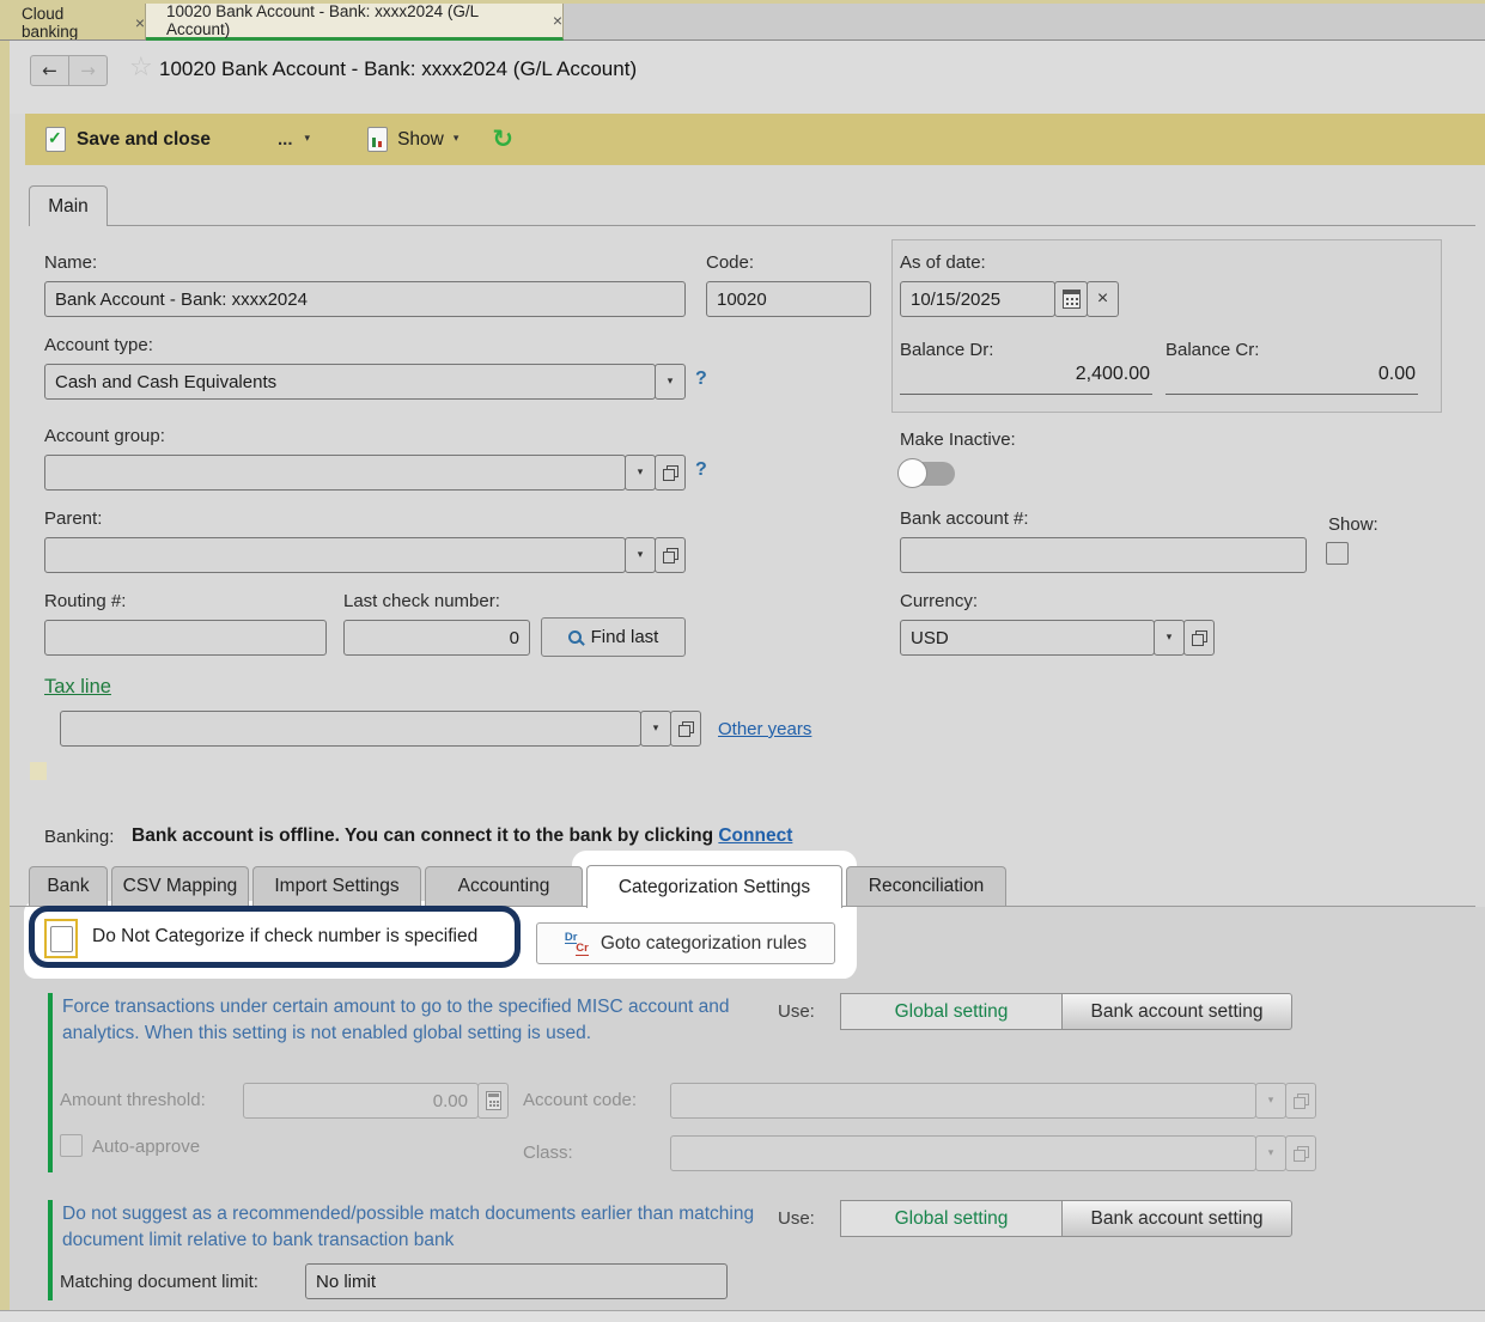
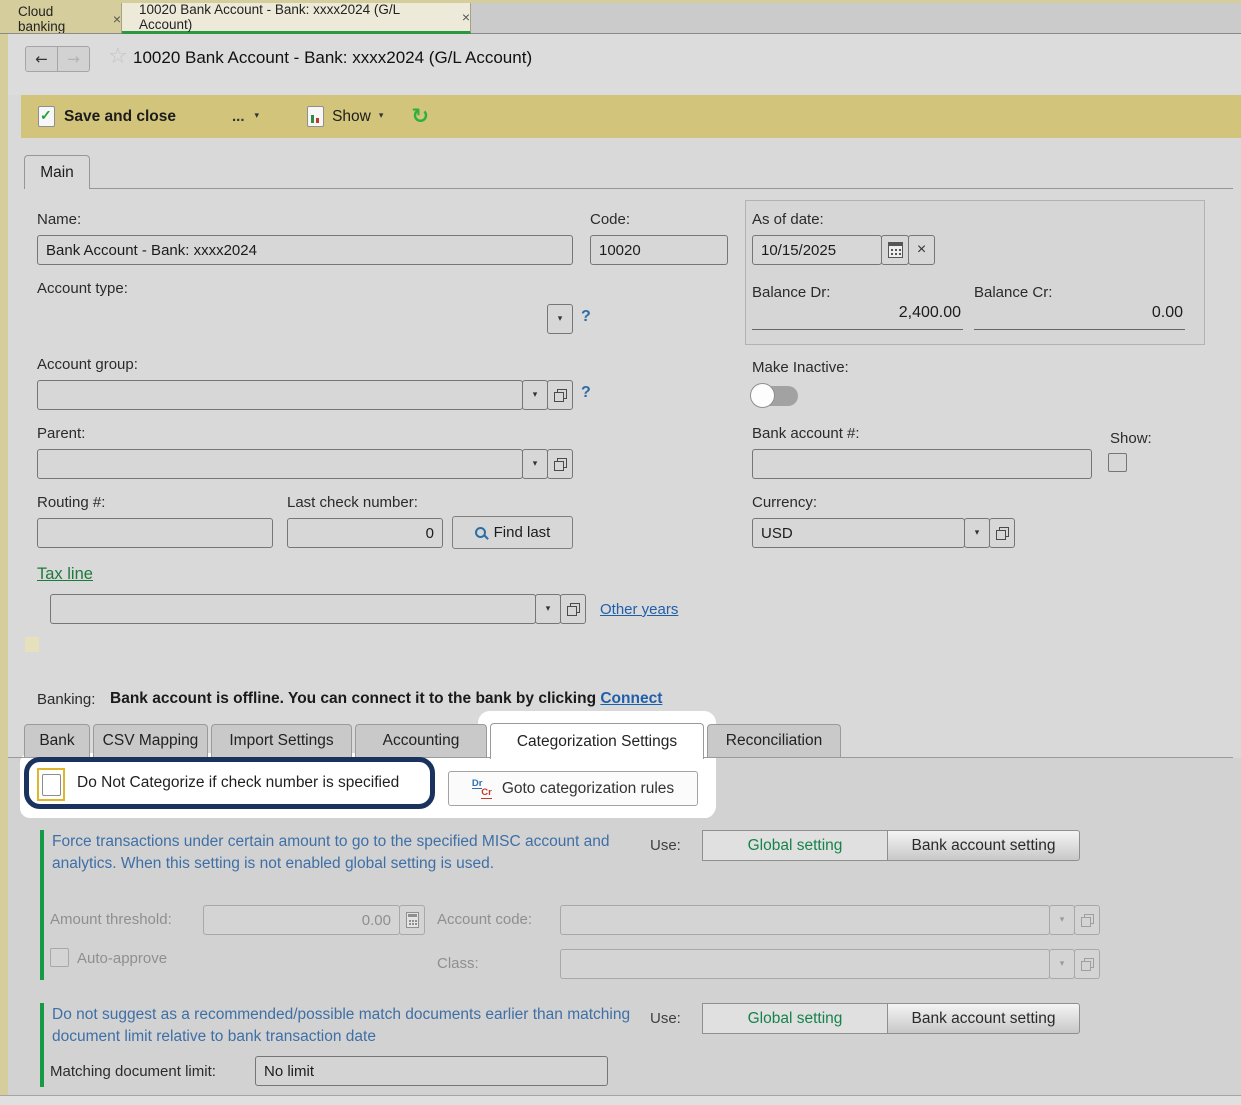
  Cloud banking
  ×
  10020 Bank Account - Bank: xxxx2024 (G/L Account)
  ×
  ←
  →
  10020 Bank Account - Bank: xxxx2024 (G/L Account)
  ✓
  Save and close
  ...
  ▾
  Show
  ▾
  ↻
  Main
  Name:
  Bank Account - Bank: xxxx2024
  Code:
  10020
  Account type:
- Cash and Cash Equivalents
  ▾
  ?
  Account group:
  ▾
  ?
  Parent:
  ▾
  Routing #:
  Last check number:
  0
  Find last
  Tax line
  ▾
  Other years
  As of date:
  10/15/2025
  ×
  Balance Dr:
  2,400.00
  Balance Cr:
  0.00
  Make Inactive:
  Bank account #:
  Show:
  Currency:
  USD
  ▾
  Banking:
  Bank account is offline. You can connect it to the bank by clicking Connect
  Bank
  CSV Mapping
  Import Settings
  Accounting
  Categorization Settings
  Reconciliation
  Do Not Categorize if check number is specified
  Dr
  Cr
  Goto categorization rules
  Force transactions under certain amount to go to the specified MISC account and analytics. When this setting is not enabled global setting is used.
  Use:
  Global setting
  Bank account setting
  Amount threshold:
  0.00
  Account code:
  ▾
  Auto-approve
  Class:
  ▾
- Do not suggest as a recommended/possible match documents earlier than matching document limit relative to bank transaction bank
+ Do not suggest as a recommended/possible match documents earlier than matching document limit relative to bank transaction date
  Use:
  Global setting
  Bank account setting
  Matching document limit:
  No limit
